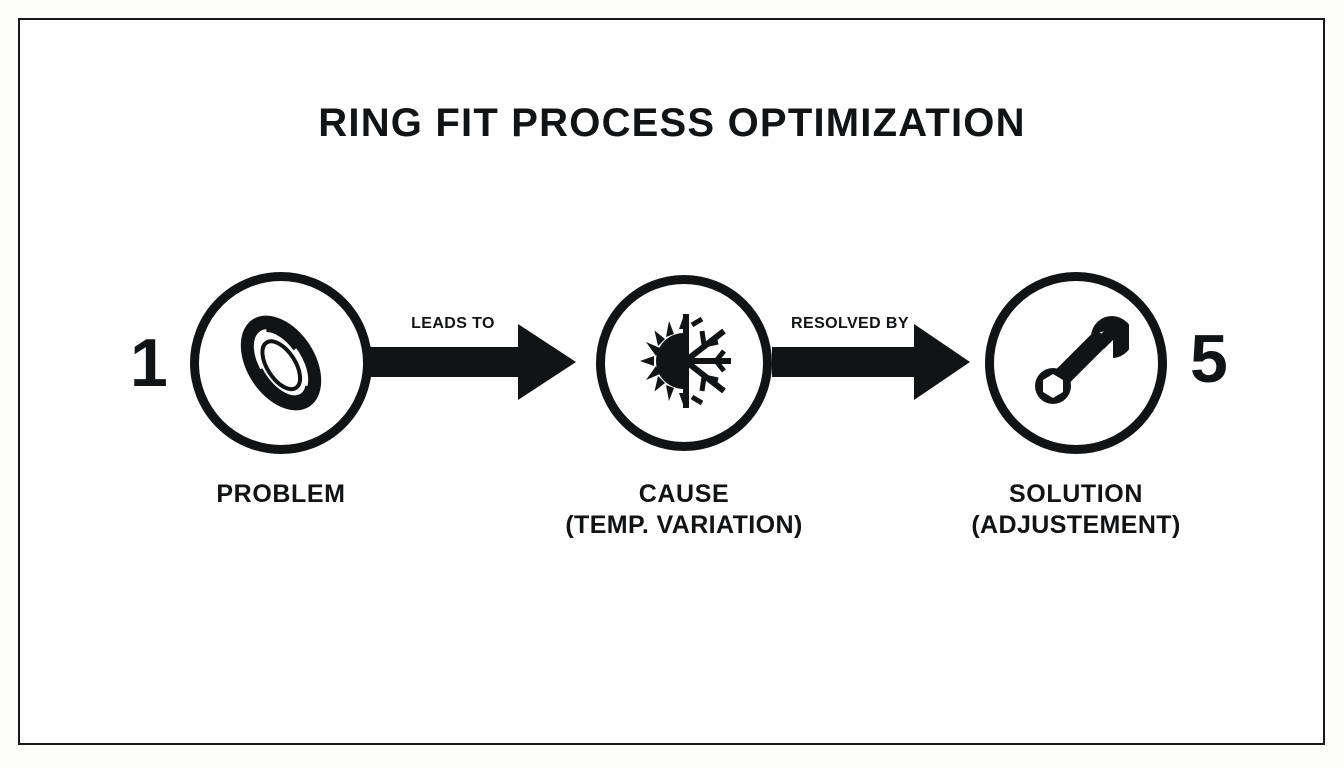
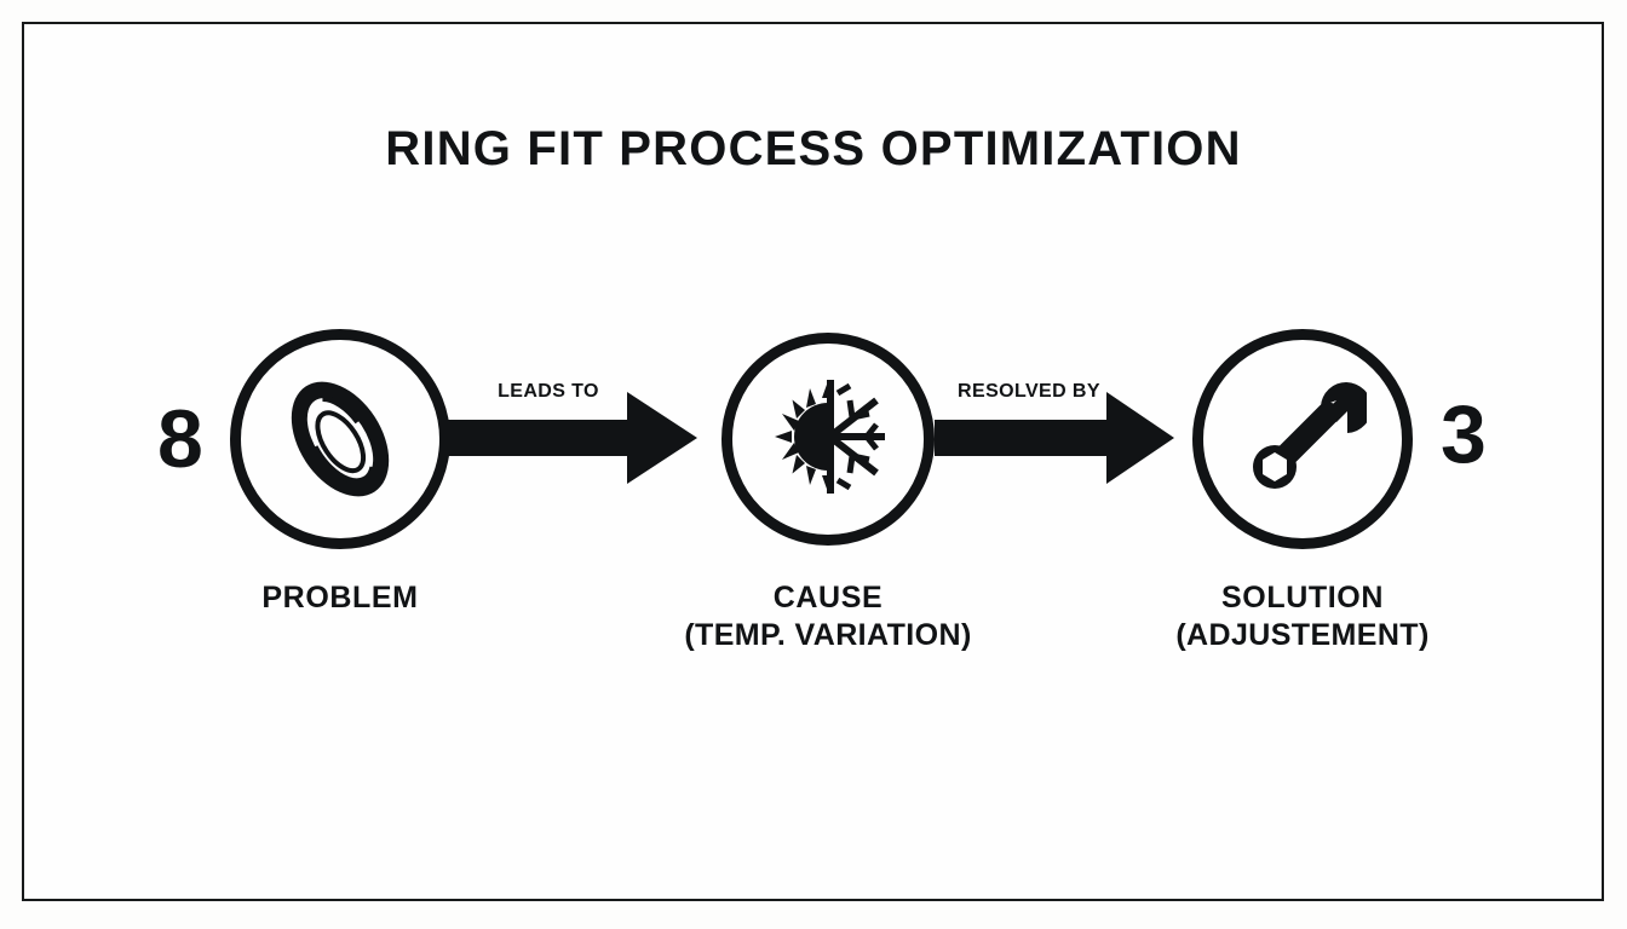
  RING FIT PROCESS OPTIMIZATION
- 1
+ 8
  PROBLEM
  LEADS TO
  CAUSE
  (TEMP. VARIATION)
  RESOLVED BY
- 5
+ 3
  SOLUTION
  (ADJUSTEMENT)
